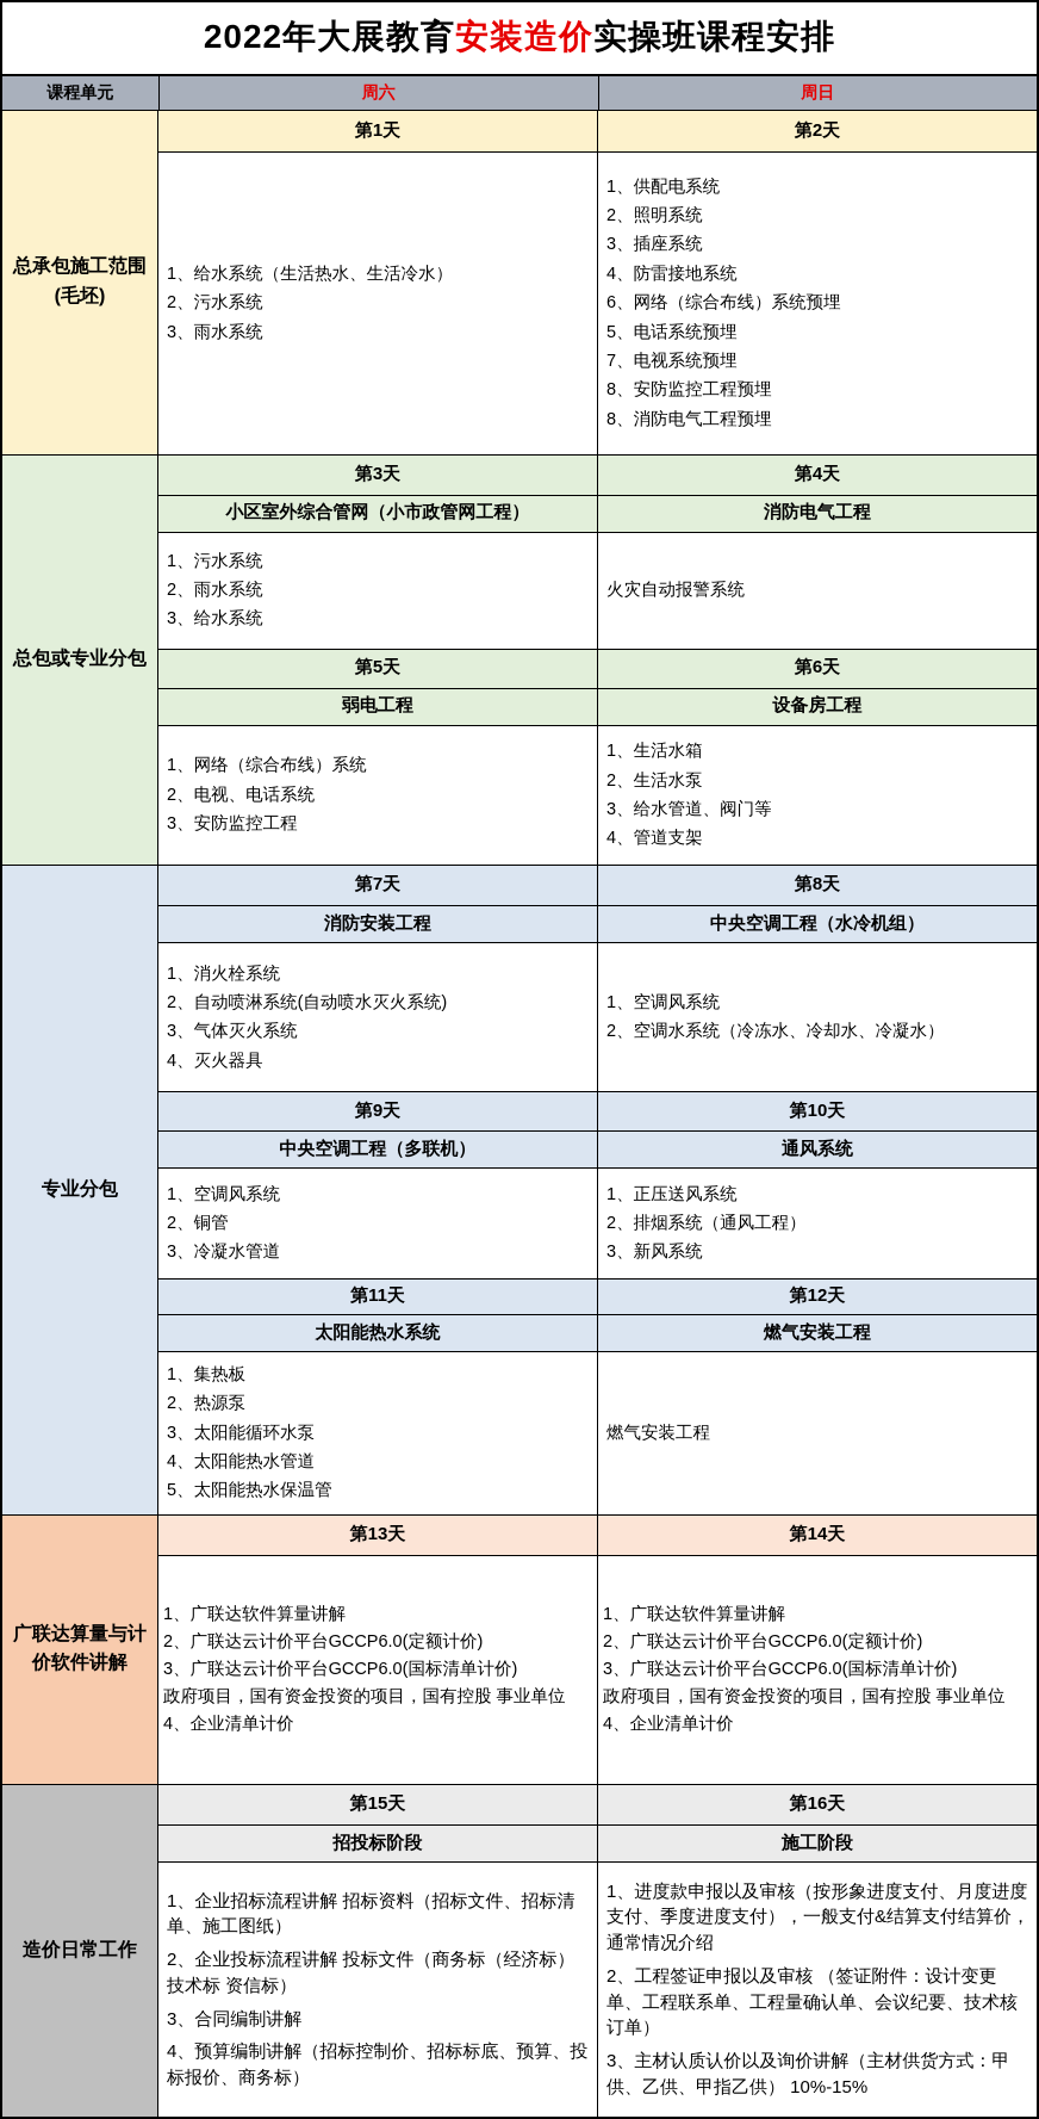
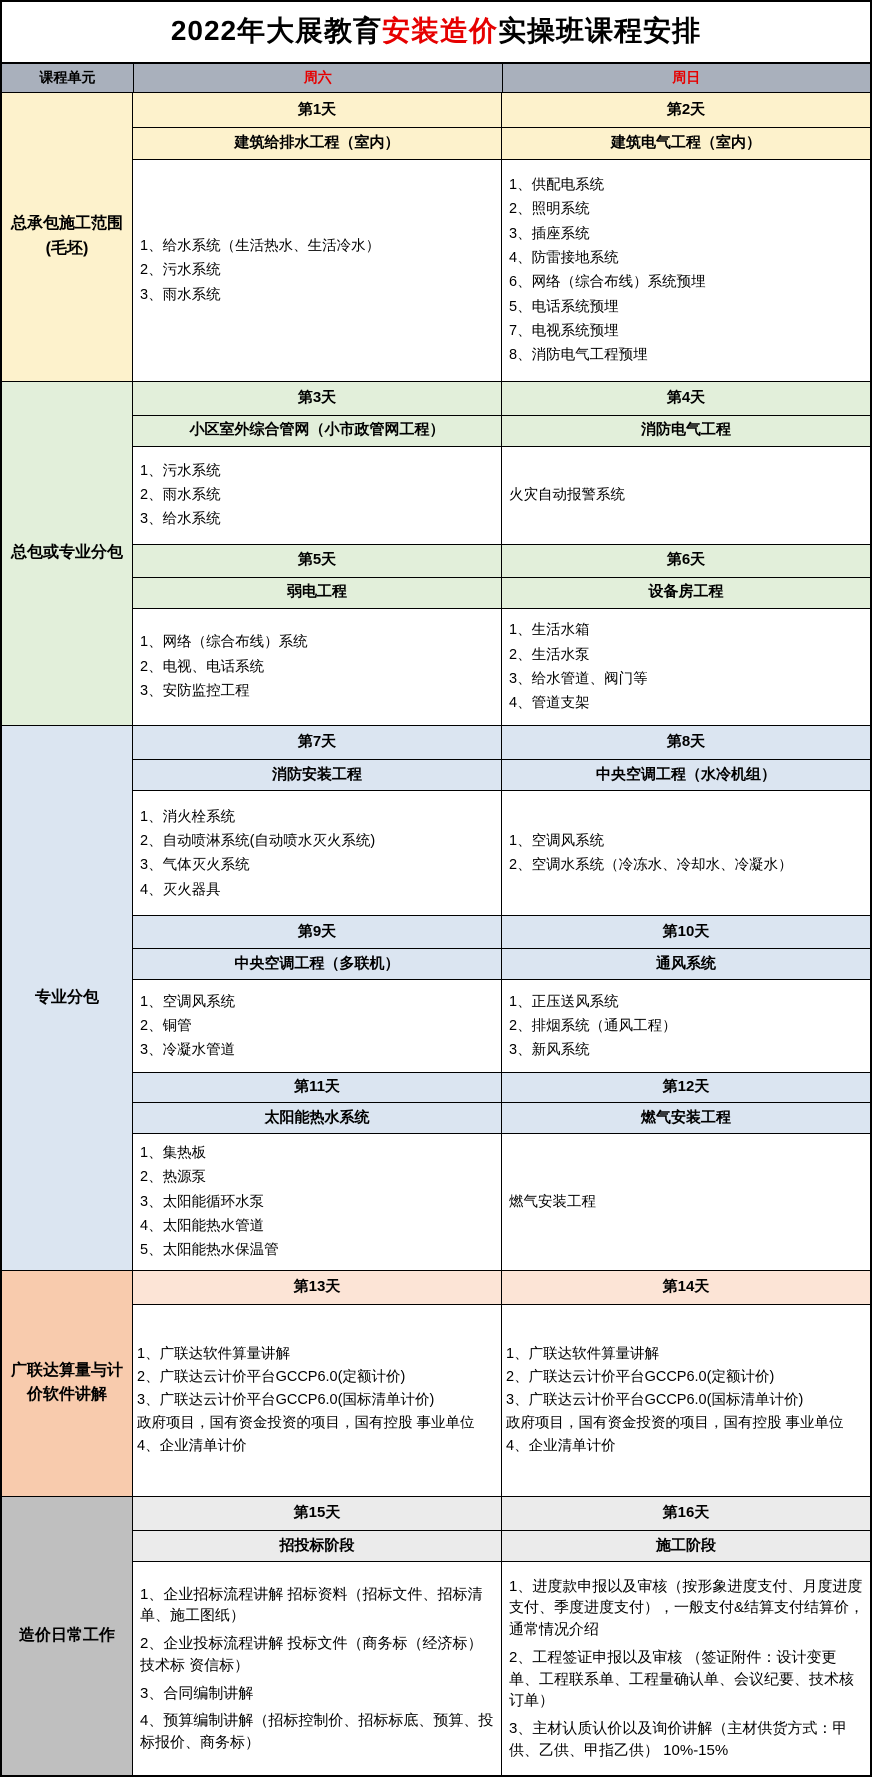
  2022年大展教育
  安装造价
  实操班课程安排
  课程单元
  周六
  周日
  总承包施工范围
  (毛坯)
  第1天
  第2天
+ 建筑给排水工程（室内）
+ 建筑电气工程（室内）
  1、给水系统（生活热水、生活冷水）
  2、污水系统
  3、雨水系统
  1、供配电系统
  2、照明系统
  3、插座系统
  4、防雷接地系统
  6、网络（综合布线）系统预埋
  5、电话系统预埋
  7、电视系统预埋
- 8、安防监控工程预埋
  8、消防电气工程预埋
  总包或专业分包
  第3天
  第4天
  小区室外综合管网（小市政管网工程）
  消防电气工程
  1、污水系统
  2、雨水系统
  3、给水系统
  火灾自动报警系统
  第5天
  第6天
  弱电工程
  设备房工程
  1、网络（综合布线）系统
  2、电视、电话系统
  3、安防监控工程
  1、生活水箱
  2、生活水泵
  3、给水管道、阀门等
  4、管道支架
  专业分包
  第7天
  第8天
  消防安装工程
  中央空调工程（水冷机组）
  1、消火栓系统
  2、自动喷淋系统(自动喷水灭火系统)
  3、气体灭火系统
  4、灭火器具
  1、空调风系统
  2、空调水系统（冷冻水、冷却水、冷凝水）
  第9天
  第10天
  中央空调工程（多联机）
  通风系统
  1、空调风系统
  2、铜管
  3、冷凝水管道
  1、正压送风系统
  2、排烟系统（通风工程）
  3、新风系统
  第11天
  第12天
  太阳能热水系统
  燃气安装工程
  1、集热板
  2、热源泵
  3、太阳能循环水泵
  4、太阳能热水管道
  5、太阳能热水保温管
  燃气安装工程
  广联达算量与计价软件讲解
  第13天
  第14天
  1、广联达软件算量讲解
  2、广联达云计价平台GCCP6.0(定额计价)
  3、广联达云计价平台GCCP6.0(国标清单计价)
  政府项目，国有资金投资的项目，国有控股 事业单位
  4、企业清单计价
  1、广联达软件算量讲解
  2、广联达云计价平台GCCP6.0(定额计价)
  3、广联达云计价平台GCCP6.0(国标清单计价)
  政府项目，国有资金投资的项目，国有控股 事业单位
  4、企业清单计价
  造价日常工作
  第15天
  第16天
  招投标阶段
  施工阶段
  1、企业招标流程讲解 招标资料（招标文件、招标清单、施工图纸）
  2、企业投标流程讲解 投标文件（商务标（经济标）技术标 资信标）
  3、合同编制讲解
  4、预算编制讲解（招标控制价、招标标底、预算、投标报价、商务标）
  1、进度款申报以及审核（按形象进度支付、月度进度支付、季度进度支付），一般支付&结算支付结算价，通常情况介绍
  2、工程签证申报以及审核 （签证附件：设计变更单、工程联系单、工程量确认单、会议纪要、技术核订单）
  3、主材认质认价以及询价讲解（主材供货方式：甲供、乙供、甲指乙供） 10%-15%
